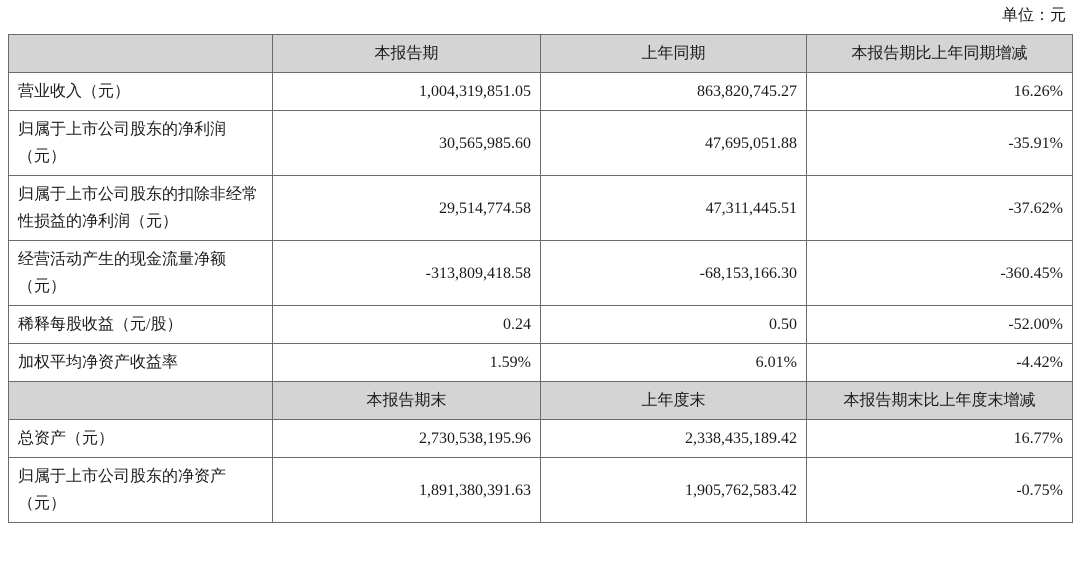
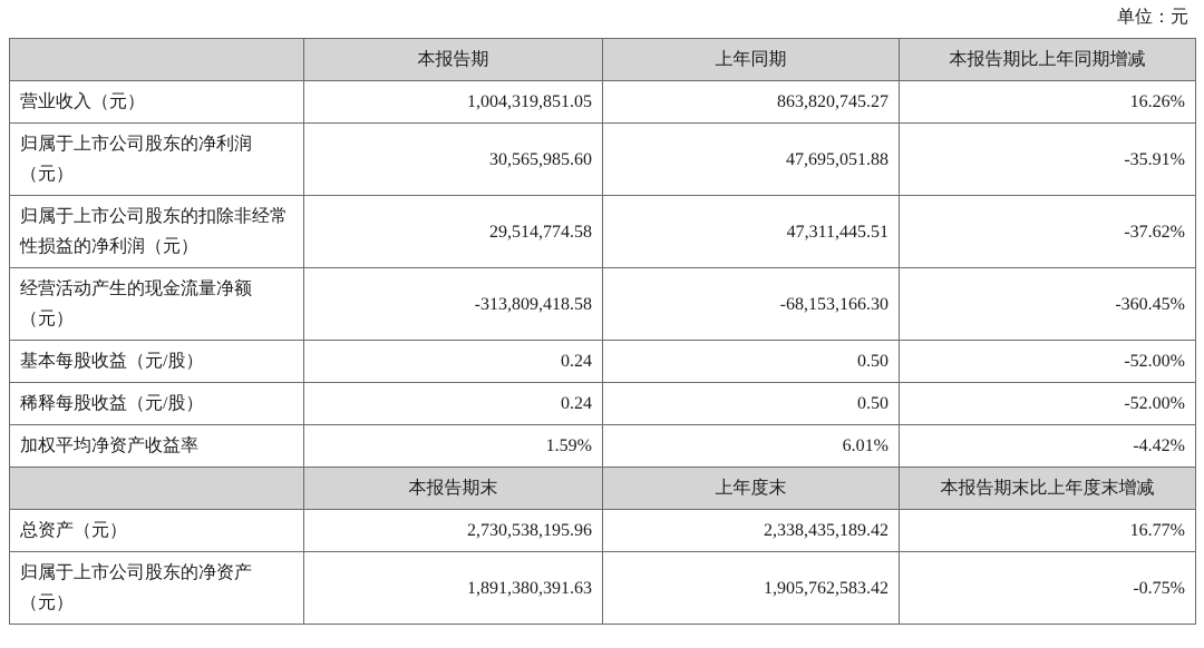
  单位：元
  	本报告期	上年同期	本报告期比上年同期增减
  营业收入（元）	1,004,319,851.05	863,820,745.27	16.26%
  归属于上市公司股东的净利润（元）	30,565,985.60	47,695,051.88	-35.91%
  归属于上市公司股东的扣除非经常性损益的净利润（元）	29,514,774.58	47,311,445.51	-37.62%
  经营活动产生的现金流量净额（元）	-313,809,418.58	-68,153,166.30	-360.45%
+ 基本每股收益（元/股）	0.24	0.50	-52.00%
  稀释每股收益（元/股）	0.24	0.50	-52.00%
  加权平均净资产收益率	1.59%	6.01%	-4.42%
  	本报告期末	上年度末	本报告期末比上年度末增减
  总资产（元）	2,730,538,195.96	2,338,435,189.42	16.77%
  归属于上市公司股东的净资产（元）	1,891,380,391.63	1,905,762,583.42	-0.75%
